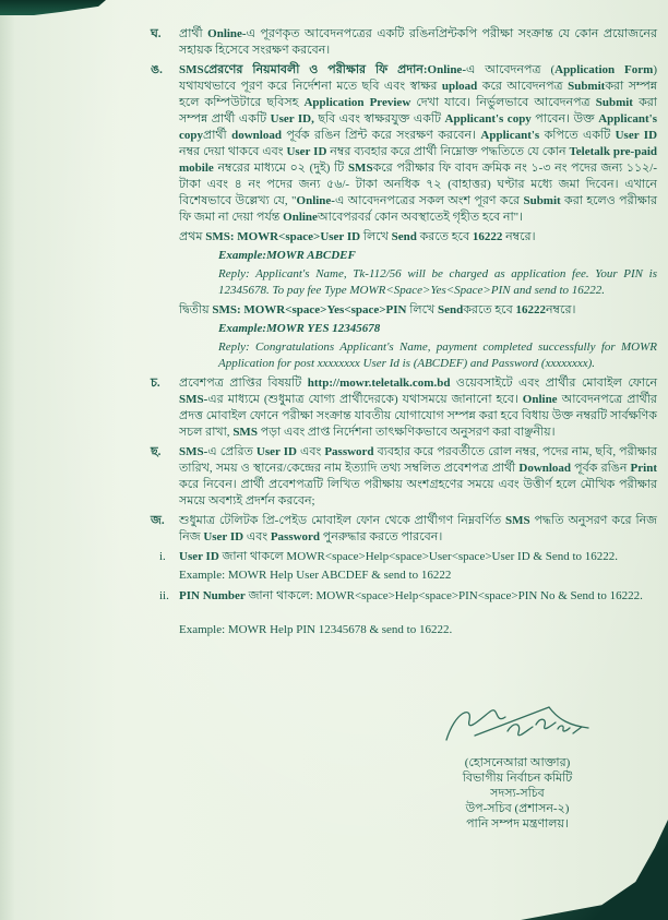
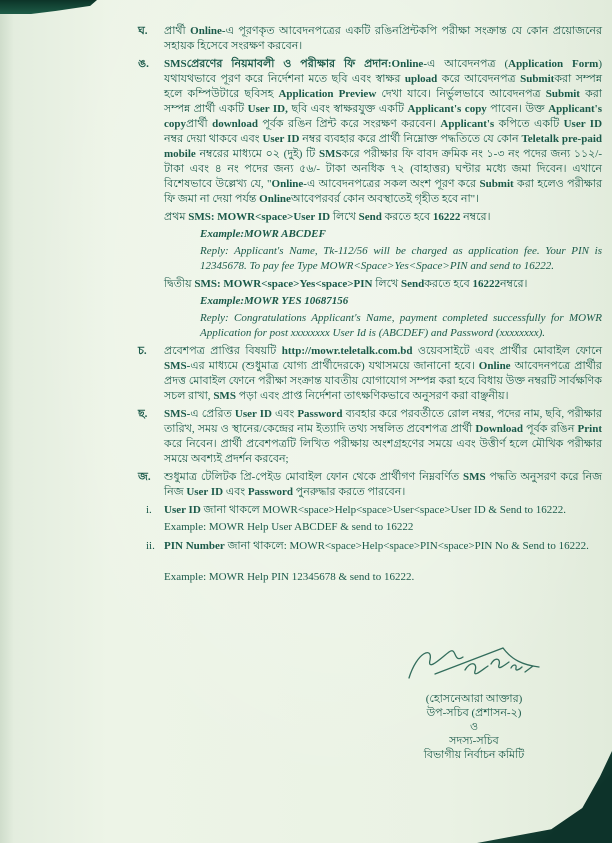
  ঘ.
  প্রার্থী Online-এ পূরণকৃত আবেদনপত্রের একটি রঙিনপ্রিন্টকপি পরীক্ষা সংক্রান্ত যে কোন প্রয়োজনের সহায়ক হিসেবে সংরক্ষণ করবেন।
  ঙ.
  SMSপ্রেরণের নিয়মাবলী ও পরীক্ষার ফি প্রদান:Online-এ আবেদনপত্র (Application Form) যথাযথভাবে পূরণ করে নির্দেশনা মতে ছবি এবং স্বাক্ষর upload করে আবেদনপত্র Submitকরা সম্পন্ন হলে কম্পিউটারে ছবিসহ Application Preview দেখা যাবে। নির্ভুলভাবে আবেদনপত্র Submit করা সম্পন্ন প্রার্থী একটি User ID, ছবি এবং স্বাক্ষরযুক্ত একটি Applicant's copy পাবেন। উক্ত Applicant's copyপ্রার্থী download পূর্বক রঙিন প্রিন্ট করে সংরক্ষণ করবেন। Applicant's কপিতে একটি User ID নম্বর দেয়া থাকবে এবং User ID নম্বর ব্যবহার করে প্রার্থী নিম্নোক্ত পদ্ধতিতে যে কোন Teletalk pre-paid mobile নম্বরের মাধ্যমে ০২ (দুই) টি SMSকরে পরীক্ষার ফি বাবদ ক্রমিক নং ১-৩ নং পদের জন্য ১১২/- টাকা এবং ৪ নং পদের জন্য ৫৬/- টাকা অনধিক ৭২ (বাহাত্তর) ঘণ্টার মধ্যে জমা দিবেন। এখানে বিশেষভাবে উল্লেখ্য যে, "Online-এ আবেদনপত্রের সকল অংশ পূরণ করে Submit করা হলেও পরীক্ষার ফি জমা না দেয়া পর্যন্ত Onlineআবেপরবর্র কোন অবস্থাতেই গৃহীত হবে না"।
  প্রথম SMS: MOWR<space>User ID লিখে Send করতে হবে 16222 নম্বরে।
  Example:MOWR ABCDEF
  Reply: Applicant's Name, Tk-112/56 will be charged as application fee. Your PIN is 12345678. To pay fee Type MOWR<Space>Yes<Space>PIN and send to 16222.
  দ্বিতীয় SMS: MOWR<space>Yes<space>PIN লিখে Sendকরতে হবে 16222নম্বরে।
- Example:MOWR YES 12345678
+ Example:MOWR YES 10687156
  Reply: Congratulations Applicant's Name, payment completed successfully for MOWR Application for post xxxxxxxx User Id is (ABCDEF) and Password (xxxxxxxx).
  চ.
  প্রবেশপত্র প্রাপ্তির বিষয়টি http://mowr.teletalk.com.bd ওয়েবসাইটে এবং প্রার্থীর মোবাইল ফোনে SMS-এর মাধ্যমে (শুধুমাত্র যোগ্য প্রার্থীদেরকে) যথাসময়ে জানানো হবে। Online আবেদনপত্রে প্রার্থীর প্রদত্ত মোবাইল ফোনে পরীক্ষা সংক্রান্ত যাবতীয় যোগাযোগ সম্পন্ন করা হবে বিধায় উক্ত নম্বরটি সার্বক্ষণিক সচল রাখা, SMS পড়া এবং প্রাপ্ত নির্দেশনা তাৎক্ষণিকভাবে অনুসরণ করা বাঞ্ছনীয়।
  ছ.
  SMS-এ প্রেরিত User ID এবং Password ব্যবহার করে পরবর্তীতে রোল নম্বর, পদের নাম, ছবি, পরীক্ষার তারিখ, সময় ও স্থানের/কেন্দ্রের নাম ইত্যাদি তথ্য সম্বলিত প্রবেশপত্র প্রার্থী Download পূর্বক রঙিন Print করে নিবেন। প্রার্থী প্রবেশপত্রটি লিখিত পরীক্ষায় অংশগ্রহণের সময়ে এবং উত্তীর্ণ হলে মৌখিক পরীক্ষার সময়ে অবশ্যই প্রদর্শন করবেন;
  জ.
  শুধুমাত্র টেলিটক প্রি-পেইড মোবাইল ফোন থেকে প্রার্থীগণ নিম্নবর্ণিত SMS পদ্ধতি অনুসরণ করে নিজ নিজ User ID এবং Password পুনরুদ্ধার করতে পারবেন।
  i.
  User ID জানা থাকলে MOWR<space>Help<space>User<space>User ID & Send to 16222.
  Example: MOWR Help User ABCDEF & send to 16222
  ii.
  PIN Number জানা থাকলে: MOWR<space>Help<space>PIN<space>PIN No & Send to 16222.
  Example: MOWR Help PIN 12345678 & send to 16222.
  (হোসনেআরা আক্তার)
- বিভাগীয় নির্বাচন কমিটি
+ উপ-সচিব (প্রশাসন-২)
+ ও
  সদস্য-সচিব
- উপ-সচিব (প্রশাসন-২)
+ বিভাগীয় নির্বাচন কমিটি
- পানি সম্পদ মন্ত্রণালয়।
